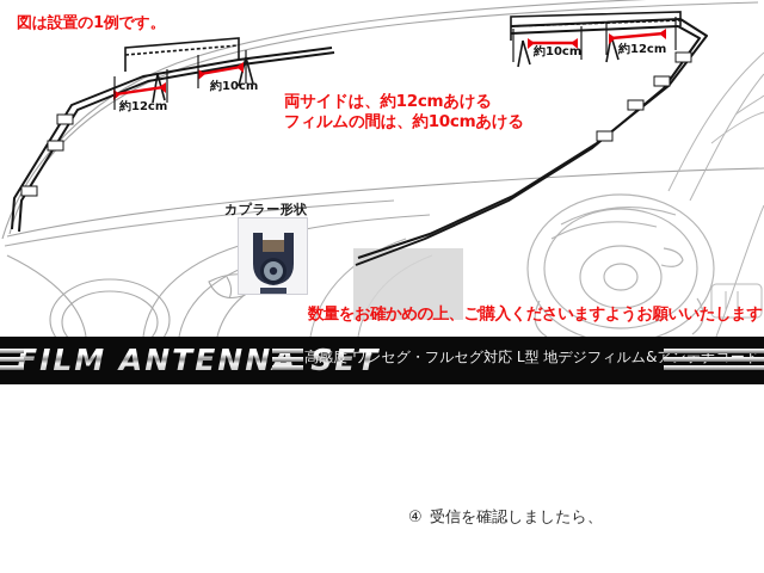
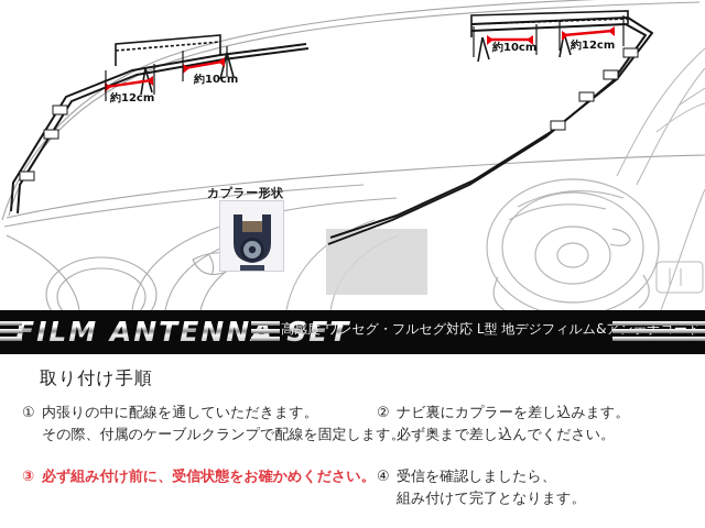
  カプラー形状
- 図は設置の1例です。
- 両サイドは、約12cmあける
- フィルムの間は、約10cmあける
- 数量をお確かめの上、ご購入くださいますようお願いいたします
  約12cm
  約10cm
  約10cm
  約12cm
  FILM ANTENN SET
  高感度 ワンセグ・フルセグ対応 L型 地デジフィルム&
+ 取り付け手順
+ ① 内張りの中に配線を通していただきます。
+ その際、付属のケーブルクランプで配線を固定します。
+ ② ナビ裏にカプラーを差し込みます。
+ 必ず奥まで差し込んでください。
+ ③ 必ず組み付け前に、受信状態をお確かめください。
  ④ 受信を確認しましたら、
+ 組み付けて完了となります。
